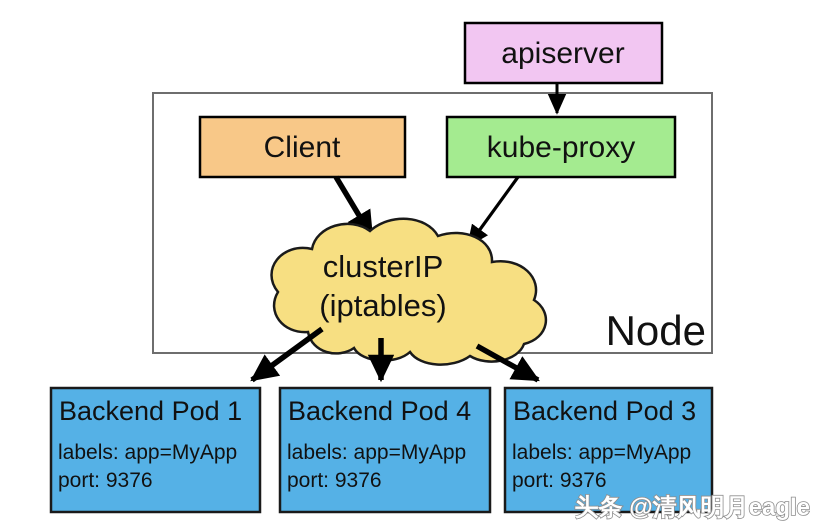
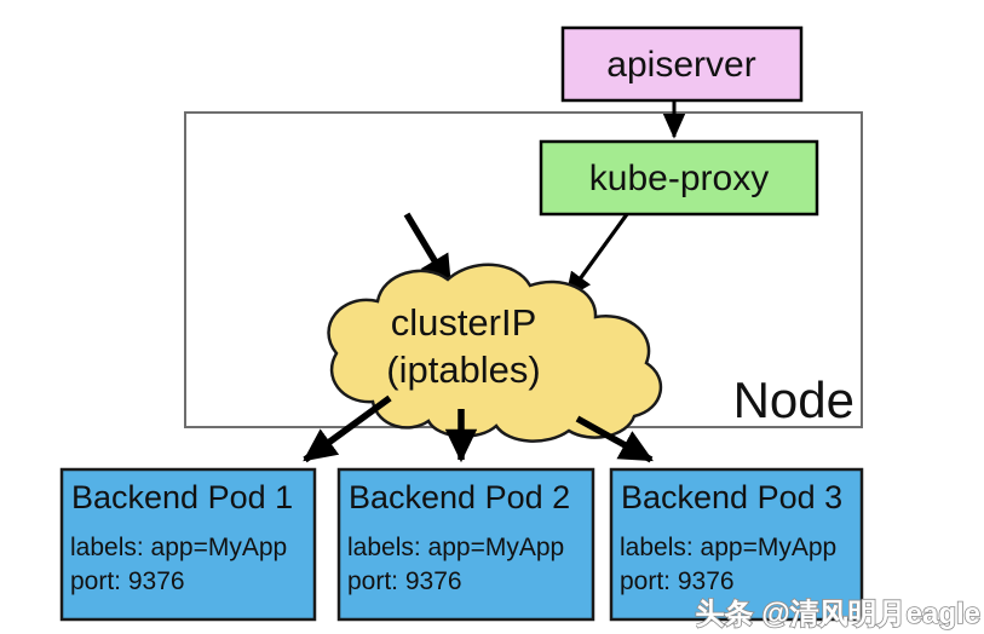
  Node
  apiserver
- Client
  kube-proxy
  clusterIP
  (iptables)
  Backend Pod 1
  labels: app=MyApp
  port: 9376
- Backend Pod 4
+ Backend Pod 2
  labels: app=MyApp
  port: 9376
  Backend Pod 3
  labels: app=MyApp
  port: 9376
  头条 @清风明月eagle
